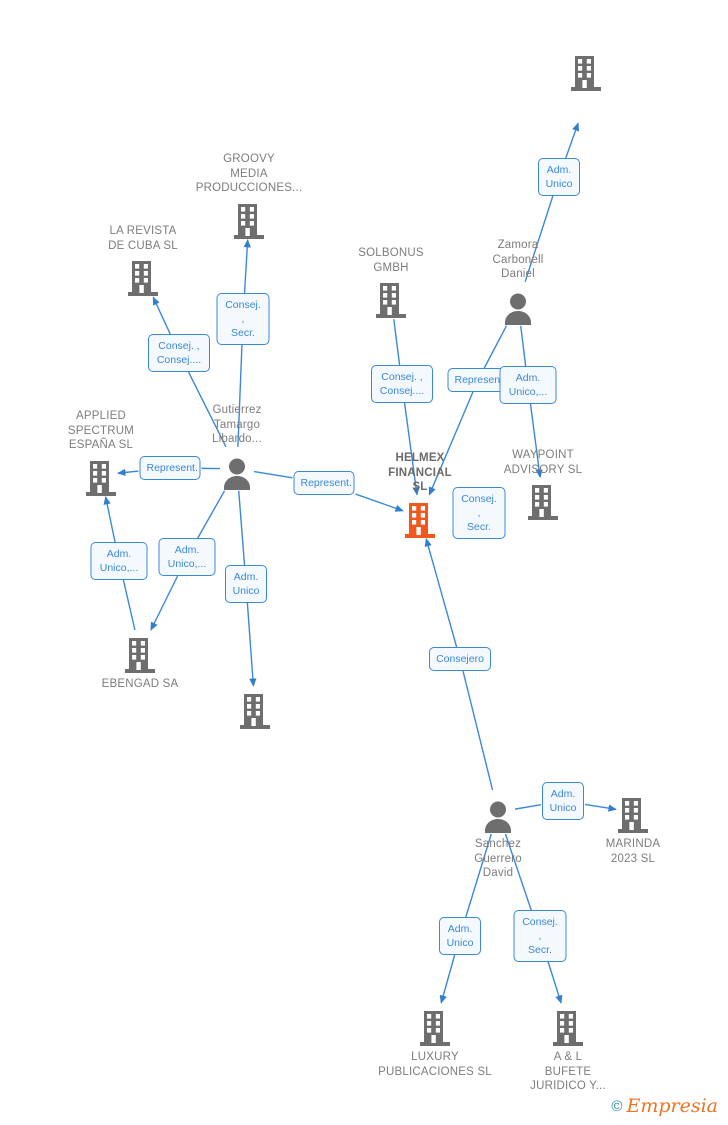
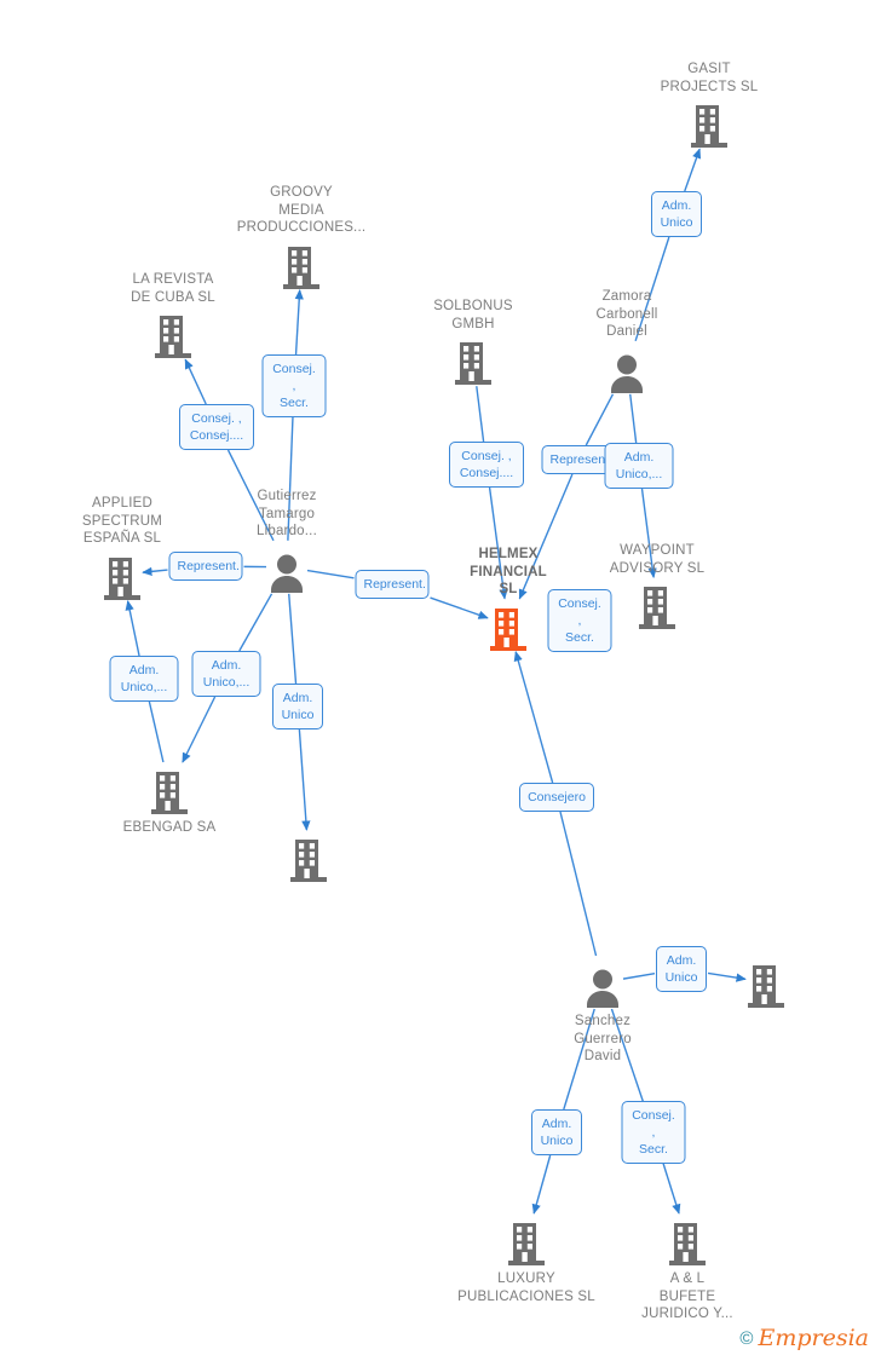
+ GASIT
+ PROJECTS SL
  GROOVY
  MEDIA
  PRODUCCIONES...
  LA REVISTA
  DE CUBA SL
  SOLBONUS
  GMBH
  Zamora
  Carbonell
  Daniel
  APPLIED
  SPECTRUM
  ESPAÑA SL
  Gutierrez
  Tamargo
  Libardo...
  HELMEX
  FINANCIAL
  SL
  WAYPOINT
  ADVISORY SL
  EBENGAD SA
  Sanchez
  Guerrero
  David
- MARINDA
- 2023 SL
  LUXURY
  PUBLICACIONES SL
  A & L
  BUFETE
  JURIDICO Y...
  Adm.
  Unico
  Consej. ,
  Secr.
  Consej. ,
  Consej....
  Consej. ,
  Consej....
  Represen
  Adm.
  Unico,...
  Represent.
  Represent.
  Consej. ,
  Secr.
  Adm.
  Unico,...
  Adm.
  Unico,...
  Adm.
  Unico
  Consejero
  Adm.
  Unico
  Adm.
  Unico
  Consej. ,
  Secr.
  ©
  Empresia
